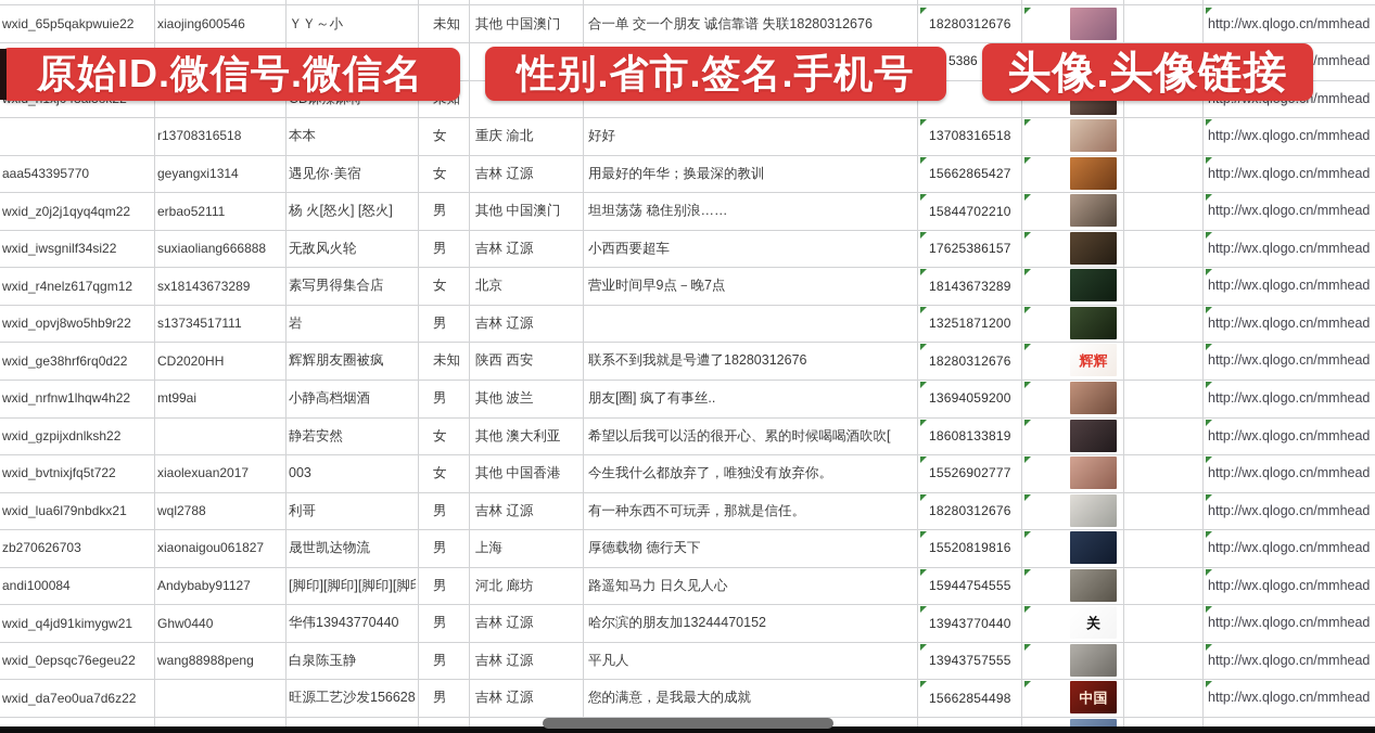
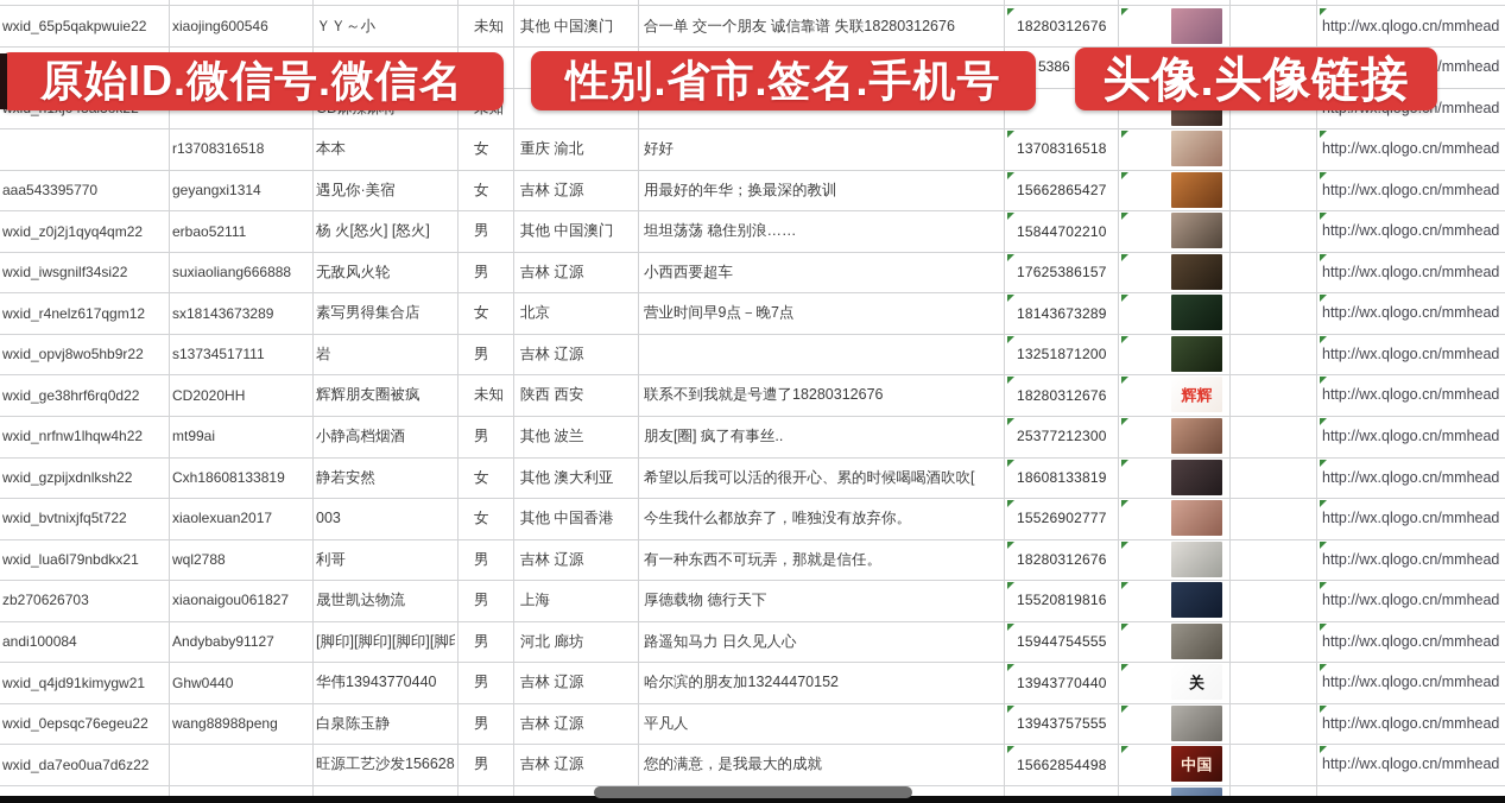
  wxid_65p5qakpwuie22
  xiaojing600546
  ＹＹ～小
  未知
  其他 中国澳门
  合一单 交一个朋友 诚信靠谱 失联18280312676
  18280312676
  http://wx.qlogo.cn/mmhead
  5386
  r13708316518
  本本
  女
  重庆 渝北
  好好
  13708316518
  http://wx.qlogo.cn/mmhead
  aaa543395770
  geyangxi1314
  遇见你·美宿
  女
  吉林 辽源
  用最好的年华；换最深的教训
  15662865427
  http://wx.qlogo.cn/mmhead
  wxid_z0j2j1qyq4qm22
  erbao52111
  杨 火[怒火] [怒火]
  男
  其他 中国澳门
  坦坦荡荡 稳住别浪……
  15844702210
  http://wx.qlogo.cn/mmhead
  wxid_iwsgnilf34si22
  suxiaoliang666888
  无敌风火轮
  男
  吉林 辽源
  小西西要超车
  17625386157
  http://wx.qlogo.cn/mmhead
  wxid_r4nelz617qgm12
  sx18143673289
  素写男得集合店
  女
  北京
  营业时间早9点－晚7点
  18143673289
  http://wx.qlogo.cn/mmhead
  wxid_opvj8wo5hb9r22
  s13734517111
  岩
  男
  吉林 辽源
  13251871200
  http://wx.qlogo.cn/mmhead
  wxid_ge38hrf6rq0d22
  CD2020HH
  辉辉朋友圈被疯
  未知
  陕西 西安
  联系不到我就是号遭了18280312676
  18280312676
  http://wx.qlogo.cn/mmhead
  辉辉
  wxid_nrfnw1lhqw4h22
  mt99ai
  小静高档烟酒
  男
  其他 波兰
  朋友[圈] 疯了有事丝..
- 13694059200
+ 25377212300
  http://wx.qlogo.cn/mmhead
  wxid_gzpijxdnlksh22
+ Cxh18608133819
  静若安然
  女
  其他 澳大利亚
  希望以后我可以活的很开心、累的时候喝喝酒吹吹[
  18608133819
  http://wx.qlogo.cn/mmhead
  wxid_bvtnixjfq5t722
  xiaolexuan2017
  003
  女
  其他 中国香港
  今生我什么都放弃了，唯独没有放弃你。
  15526902777
  http://wx.qlogo.cn/mmhead
  wxid_lua6l79nbdkx21
  wql2788
  利哥
  男
  吉林 辽源
  有一种东西不可玩弄，那就是信任。
  18280312676
  http://wx.qlogo.cn/mmhead
  zb270626703
  xiaonaigou061827
  晟世凯达物流
  男
  上海
  厚德载物 德行天下
  15520819816
  http://wx.qlogo.cn/mmhead
  andi100084
  Andybaby91127
  [脚印][脚印][脚印][脚
  男
  河北 廊坊
  路遥知马力 日久见人心
  15944754555
  http://wx.qlogo.cn/mmhead
  wxid_q4jd91kimygw21
  Ghw0440
  华伟13943770440
  男
  吉林 辽源
  哈尔滨的朋友加13244470152
  13943770440
  http://wx.qlogo.cn/mmhead
  关
  wxid_0epsqc76egeu22
  wang88988peng
  白泉陈玉静
  男
  吉林 辽源
  平凡人
  13943757555
  http://wx.qlogo.cn/mmhead
  wxid_da7eo0ua7d6z22
  旺源工艺沙发156628
  男
  吉林 辽源
  您的满意，是我最大的成就
  15662854498
  http://wx.qlogo.cn/mmhead
  中国
  原始ID.微信号.微信名
  性别.省市.签名.手机号
  头像.头像链接
